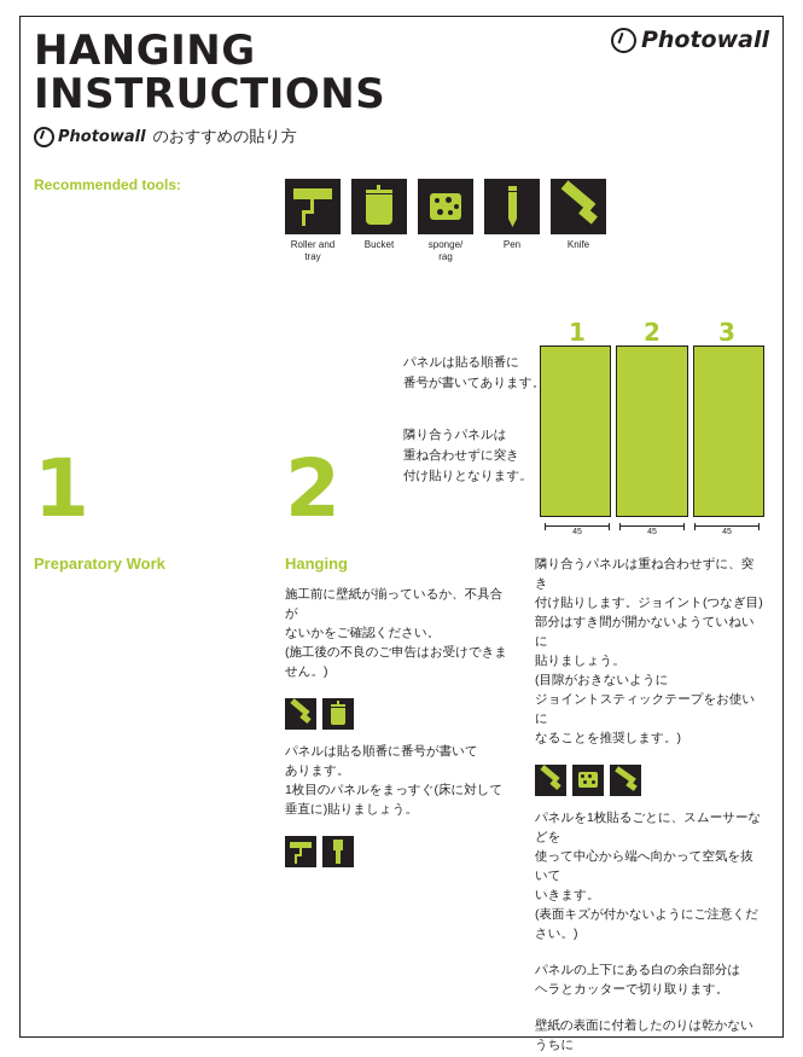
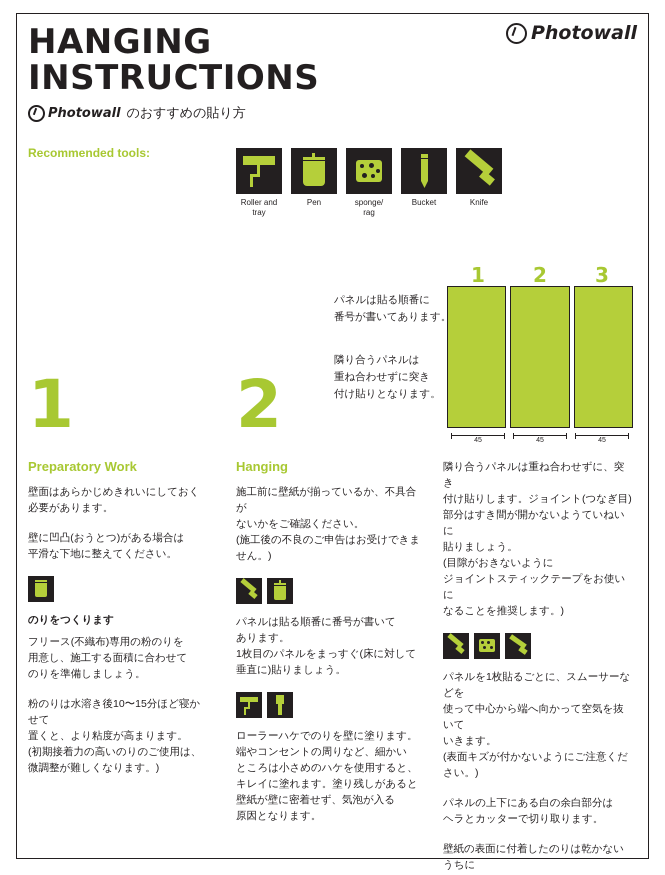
  HANGING
  INSTRUCTIONS
  Photowall
  のおすすめの貼り方
  Photowall
  Recommended tools:
  Roller and
  tray
- Bucket
+ Pen
  sponge/
  rag
- Pen
+ Bucket
  Knife
  パネルは貼る順番に
  番号が書いてあります。
  隣り合うパネルは
  重ね合わせずに突き
  付け貼りとなります。
  1
  2
  3
  1
  2
  Preparatory Work
  Hanging
+ 壁面はあらかじめきれいにしておく
+ 必要があります。
+ 壁に凹凸(おうとつ)がある場合は
+ 平滑な下地に整えてください。
+ のりをつくります
+ フリース(不織布)専用の粉のりを
+ 用意し、施工する面積に合わせて
+ のりを準備しましょう。
+ 粉のりは水溶き後10〜15分ほど寝かせて
+ 置くと、より粘度が高まります。
+ (初期接着力の高いのりのご使用は、
+ 微調整が難しくなります。)
  施工前に壁紙が揃っているか、不具合が
  ないかをご確認ください。
  (施工後の不良のご申告はお受けできません。)
  パネルは貼る順番に番号が書いて
  あります。
  1枚目のパネルをまっすぐ(床に対して
  垂直に)貼りましょう。
+ ローラーハケでのりを壁に塗ります。
+ 端やコンセントの周りなど、細かい
+ ところは小さめのハケを使用すると、
+ キレイに塗れます。塗り残しがあると
+ 壁紙が壁に密着せず、気泡が入る
+ 原因となります。
  隣り合うパネルは重ね合わせずに、突き
  付け貼りします。ジョイント(つなぎ目)
  部分はすき間が開かないようていねいに
  貼りましょう。
  (目隙がおきないように
  ジョイントスティックテープをお使いに
  なることを推奨します。)
  パネルを1枚貼るごとに、スムーサーなどを
  使って中心から端へ向かって空気を抜いて
  いきます。
  (表面キズが付かないようにご注意ください。)
  パネルの上下にある白の余白部分は
  ヘラとカッターで切り取ります。
  壁紙の表面に付着したのりは乾かないうちに
